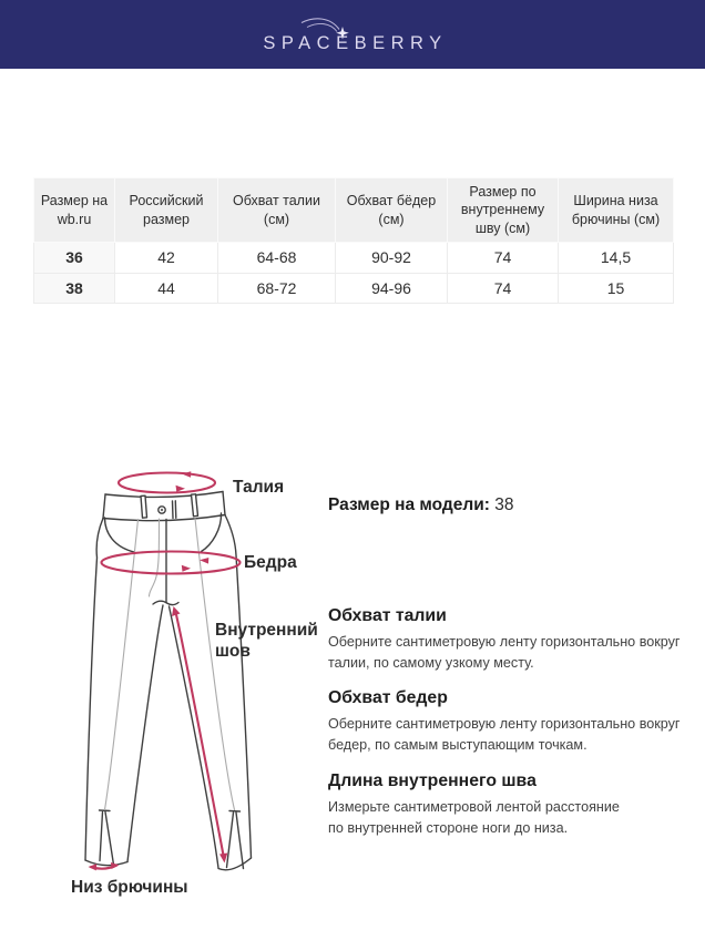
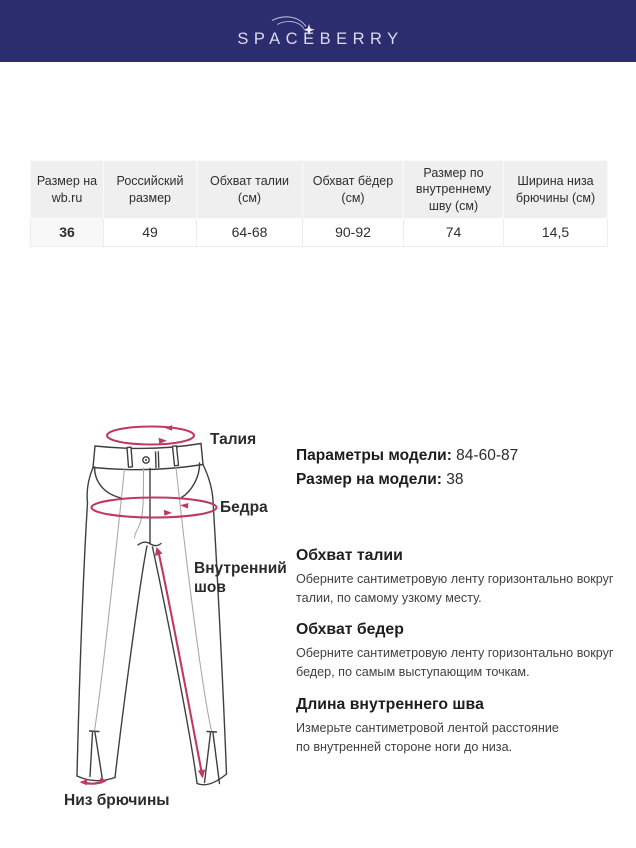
  SPACEBERRY
  Размер на wb.ru	Российский размер	Обхват талии (см)	Обхват бёдер (см)	Размер по внутреннему шву (см)	Ширина низа брючины (см)
- 36	42	64-68	90-92	74	14,5
+ 36	49	64-68	90-92	74	14,5
- 38	44	68-72	94-96	74	15
  Талия
  Бедра
  Внутренний
  шов
  Низ брючины
+ Параметры модели: 84-60-87
  Размер на модели: 38
  Обхват талии
  Оберните сантиметровую ленту горизонтально вокруг
  талии, по самому узкому месту.
  Обхват бедер
  Оберните сантиметровую ленту горизонтально вокруг
  бедер, по самым выступающим точкам.
  Длина внутреннего шва
  Измерьте сантиметровой лентой расстояние
  по внутренней стороне ноги до низа.
